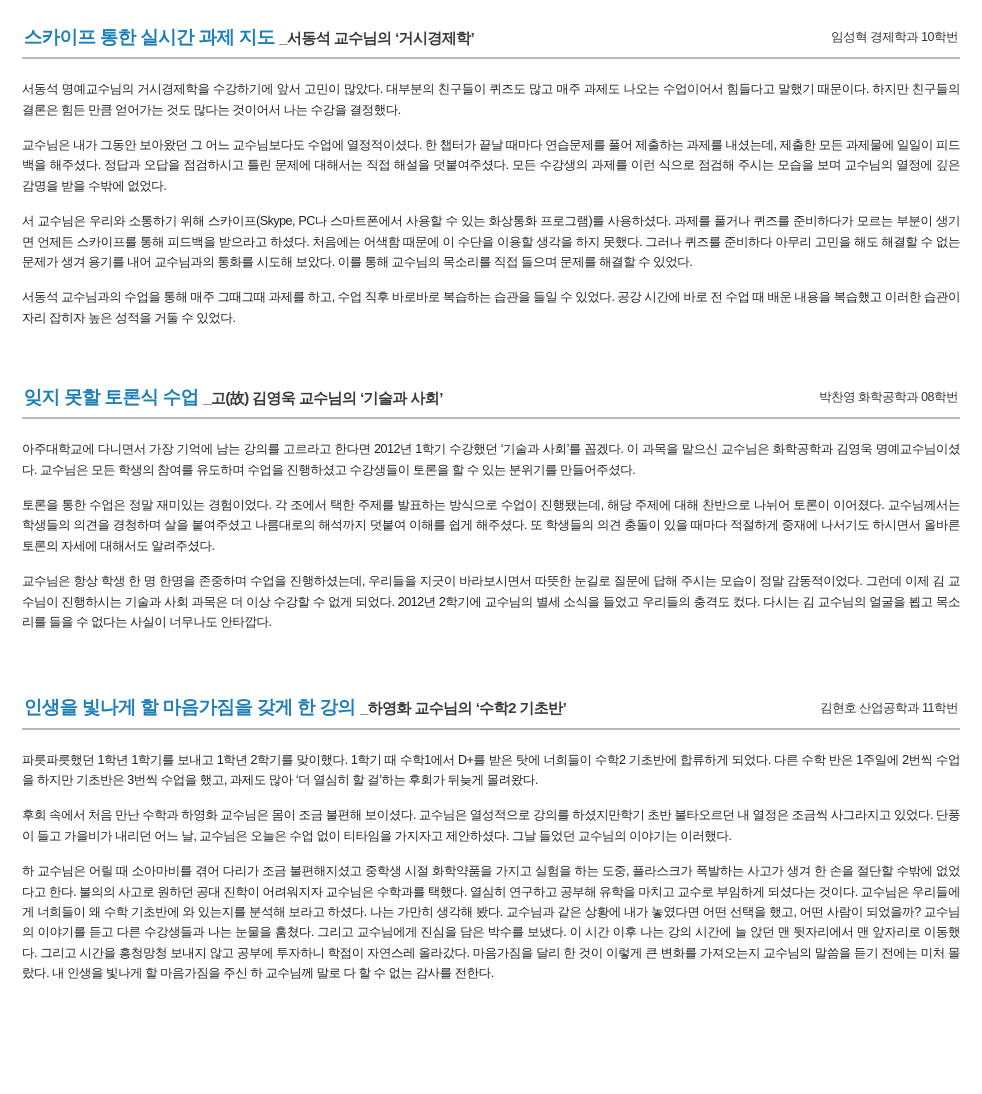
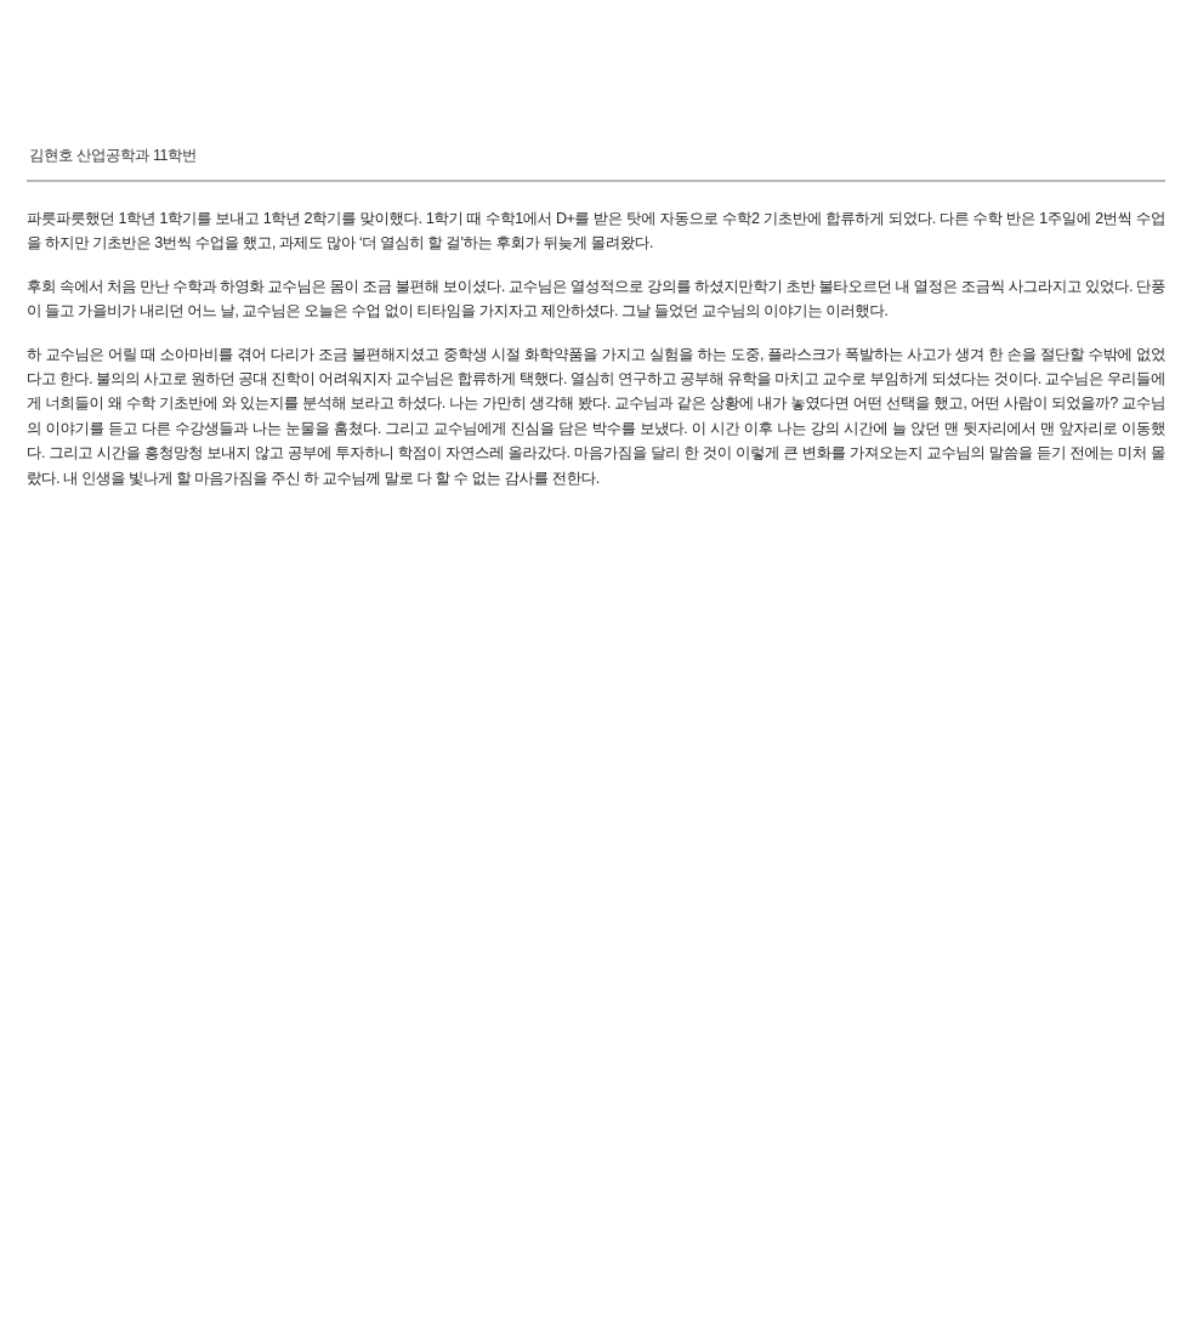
- 스카이프 통한 실시간 과제 지도 _서동석 교수님의 ‘거시경제학’
- 임성혁 경제학과 10학번
- 서동석 명예교수님의 거시경제학을 수강하기에 앞서 고민이 많았다. 대부분의 친구들이 퀴즈도 많고 매주 과제도 나오는 수업이어서 힘들다고 말했기 때문이다. 하지만 친구들의 결론은 힘든 만큼 얻어가는 것도 많다는 것이어서 나는 수강을 결정했다.
- 교수님은 내가 그동안 보아왔던 그 어느 교수님보다도 수업에 열정적이셨다. 한 챕터가 끝날 때마다 연습문제를 풀어 제출하는 과제를 내셨는데, 제출한 모든 과제물에 일일이 피드백을 해주셨다. 정답과 오답을 점검하시고 틀린 문제에 대해서는 직접 해설을 덧붙여주셨다. 모든 수강생의 과제를 이런 식으로 점검해 주시는 모습을 보며 교수님의 열정에 깊은 감명을 받을 수밖에 없었다.
- 서 교수님은 우리와 소통하기 위해 스카이프(Skype, PC나 스마트폰에서 사용할 수 있는 화상통화 프로그램)를 사용하셨다. 과제를 풀거나 퀴즈를 준비하다가 모르는 부분이 생기면 언제든 스카이프를 통해 피드백을 받으라고 하셨다. 처음에는 어색함 때문에 이 수단을 이용할 생각을 하지 못했다. 그러나 퀴즈를 준비하다 아무리 고민을 해도 해결할 수 없는 문제가 생겨 용기를 내어 교수님과의 통화를 시도해 보았다. 이를 통해 교수님의 목소리를 직접 들으며 문제를 해결할 수 있었다.
- 서동석 교수님과의 수업을 통해 매주 그때그때 과제를 하고, 수업 직후 바로바로 복습하는 습관을 들일 수 있었다. 공강 시간에 바로 전 수업 때 배운 내용을 복습했고 이러한 습관이 자리 잡히자 높은 성적을 거둘 수 있었다.
- 잊지 못할 토론식 수업 _고(故) 김영욱 교수님의 ‘기술과 사회’
- 박찬영 화학공학과 08학번
- 아주대학교에 다니면서 가장 기억에 남는 강의를 고르라고 한다면 2012년 1학기 수강했던 ‘기술과 사회’를 꼽겠다. 이 과목을 맡으신 교수님은 화학공학과 김영욱 명예교수님이셨다. 교수님은 모든 학생의 참여를 유도하며 수업을 진행하셨고 수강생들이 토론을 할 수 있는 분위기를 만들어주셨다.
- 토론을 통한 수업은 정말 재미있는 경험이었다. 각 조에서 택한 주제를 발표하는 방식으로 수업이 진행됐는데, 해당 주제에 대해 찬반으로 나뉘어 토론이 이어졌다. 교수님께서는 학생들의 의견을 경청하며 살을 붙여주셨고 나름대로의 해석까지 덧붙여 이해를 쉽게 해주셨다. 또 학생들의 의견 충돌이 있을 때마다 적절하게 중재에 나서기도 하시면서 올바른 토론의 자세에 대해서도 알려주셨다.
- 교수님은 항상 학생 한 명 한명을 존중하며 수업을 진행하셨는데, 우리들을 지긋이 바라보시면서 따뜻한 눈길로 질문에 답해 주시는 모습이 정말 감동적이었다. 그런데 이제 김 교수님이 진행하시는 기술과 사회 과목은 더 이상 수강할 수 없게 되었다. 2012년 2학기에 교수님의 별세 소식을 들었고 우리들의 충격도 컸다. 다시는 김 교수님의 얼굴을 뵙고 목소리를 들을 수 없다는 사실이 너무나도 안타깝다.
- 인생을 빛나게 할 마음가짐을 갖게 한 강의 _하영화 교수님의 ‘수학2 기초반’
  김현호 산업공학과 11학번
- 파릇파릇했던 1학년 1학기를 보내고 1학년 2학기를 맞이했다. 1학기 때 수학1에서 D+를 받은 탓에 너희들이 수학2 기초반에 합류하게 되었다. 다른 수학 반은 1주일에 2번씩 수업을 하지만 기초반은 3번씩 수업을 했고, 과제도 많아 ‘더 열심히 할 걸’하는 후회가 뒤늦게 몰려왔다.
+ 파릇파릇했던 1학년 1학기를 보내고 1학년 2학기를 맞이했다. 1학기 때 수학1에서 D+를 받은 탓에 자동으로 수학2 기초반에 합류하게 되었다. 다른 수학 반은 1주일에 2번씩 수업을 하지만 기초반은 3번씩 수업을 했고, 과제도 많아 ‘더 열심히 할 걸’하는 후회가 뒤늦게 몰려왔다.
  후회 속에서 처음 만난 수학과 하영화 교수님은 몸이 조금 불편해 보이셨다. 교수님은 열성적으로 강의를 하셨지만학기 초반 불타오르던 내 열정은 조금씩 사그라지고 있었다. 단풍이 들고 가을비가 내리던 어느 날, 교수님은 오늘은 수업 없이 티타임을 가지자고 제안하셨다. 그날 들었던 교수님의 이야기는 이러했다.
- 하 교수님은 어릴 때 소아마비를 겪어 다리가 조금 불편해지셨고 중학생 시절 화학약품을 가지고 실험을 하는 도중, 플라스크가 폭발하는 사고가 생겨 한 손을 절단할 수밖에 없었다고 한다. 불의의 사고로 원하던 공대 진학이 어려워지자 교수님은 수학과를 택했다. 열심히 연구하고 공부해 유학을 마치고 교수로 부임하게 되셨다는 것이다. 교수님은 우리들에게 너희들이 왜 수학 기초반에 와 있는지를 분석해 보라고 하셨다. 나는 가만히 생각해 봤다. 교수님과 같은 상황에 내가 놓였다면 어떤 선택을 했고, 어떤 사람이 되었을까? 교수님의 이야기를 듣고 다른 수강생들과 나는 눈물을 훔쳤다. 그리고 교수님에게 진심을 담은 박수를 보냈다. 이 시간 이후 나는 강의 시간에 늘 앉던 맨 뒷자리에서 맨 앞자리로 이동했다. 그리고 시간을 흥청망청 보내지 않고 공부에 투자하니 학점이 자연스레 올라갔다. 마음가짐을 달리 한 것이 이렇게 큰 변화를 가져오는지 교수님의 말씀을 듣기 전에는 미처 몰랐다. 내 인생을 빛나게 할 마음가짐을 주신 하 교수님께 말로 다 할 수 없는 감사를 전한다.
+ 하 교수님은 어릴 때 소아마비를 겪어 다리가 조금 불편해지셨고 중학생 시절 화학약품을 가지고 실험을 하는 도중, 플라스크가 폭발하는 사고가 생겨 한 손을 절단할 수밖에 없었다고 한다. 불의의 사고로 원하던 공대 진학이 어려워지자 교수님은 합류하게 택했다. 열심히 연구하고 공부해 유학을 마치고 교수로 부임하게 되셨다는 것이다. 교수님은 우리들에게 너희들이 왜 수학 기초반에 와 있는지를 분석해 보라고 하셨다. 나는 가만히 생각해 봤다. 교수님과 같은 상황에 내가 놓였다면 어떤 선택을 했고, 어떤 사람이 되었을까? 교수님의 이야기를 듣고 다른 수강생들과 나는 눈물을 훔쳤다. 그리고 교수님에게 진심을 담은 박수를 보냈다. 이 시간 이후 나는 강의 시간에 늘 앉던 맨 뒷자리에서 맨 앞자리로 이동했다. 그리고 시간을 흥청망청 보내지 않고 공부에 투자하니 학점이 자연스레 올라갔다. 마음가짐을 달리 한 것이 이렇게 큰 변화를 가져오는지 교수님의 말씀을 듣기 전에는 미처 몰랐다. 내 인생을 빛나게 할 마음가짐을 주신 하 교수님께 말로 다 할 수 없는 감사를 전한다.
